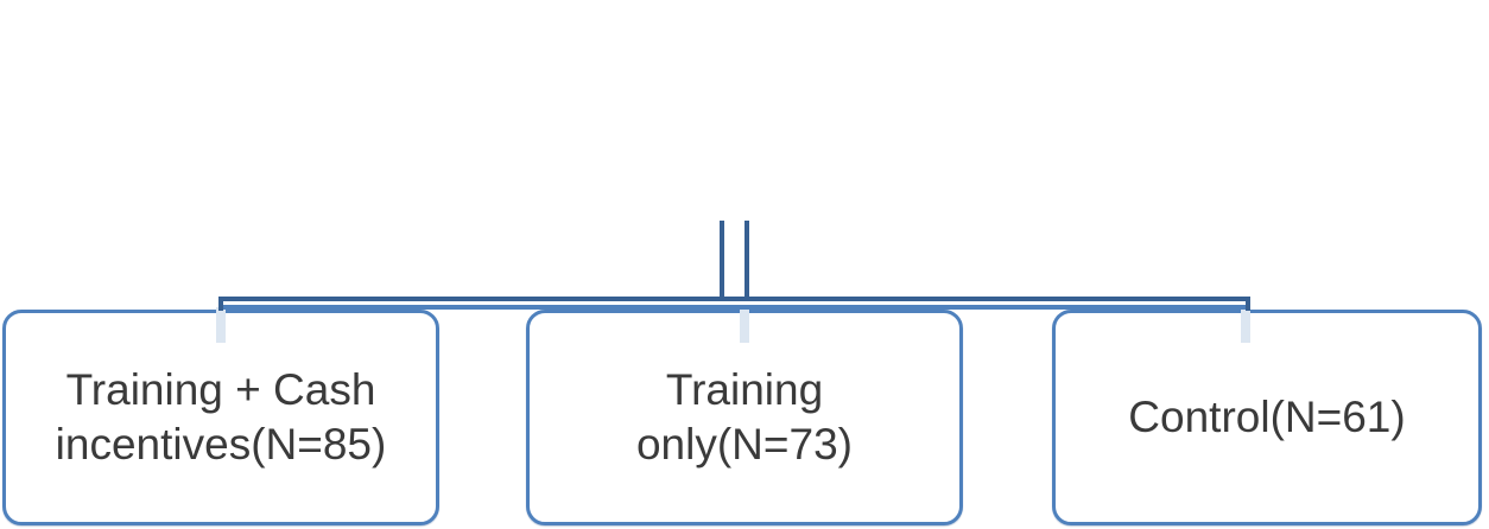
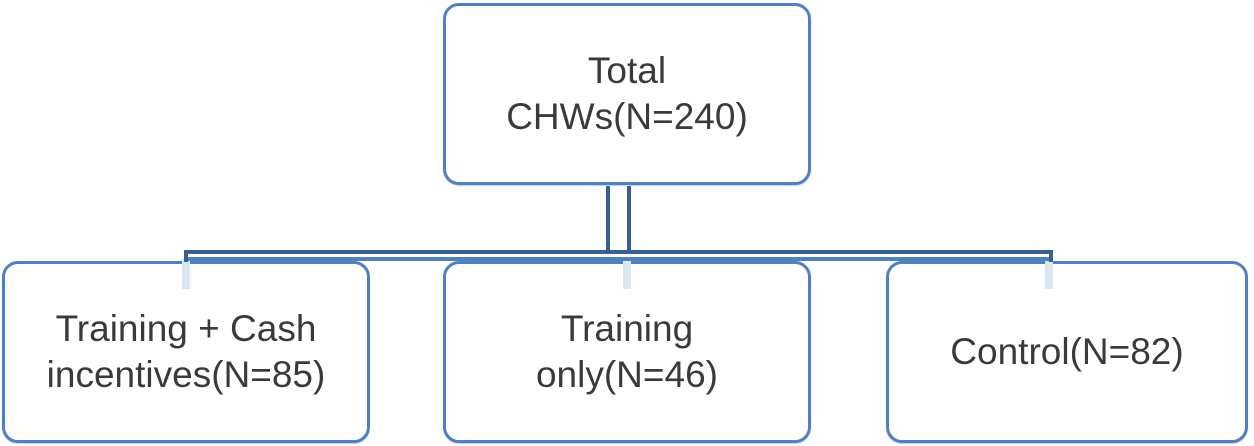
+ Total
+ CHWs(N=240)
  Training + Cash
  incentives(N=85)
  Training
- only(N=73)
+ only(N=46)
- Control(N=61)
+ Control(N=82)
